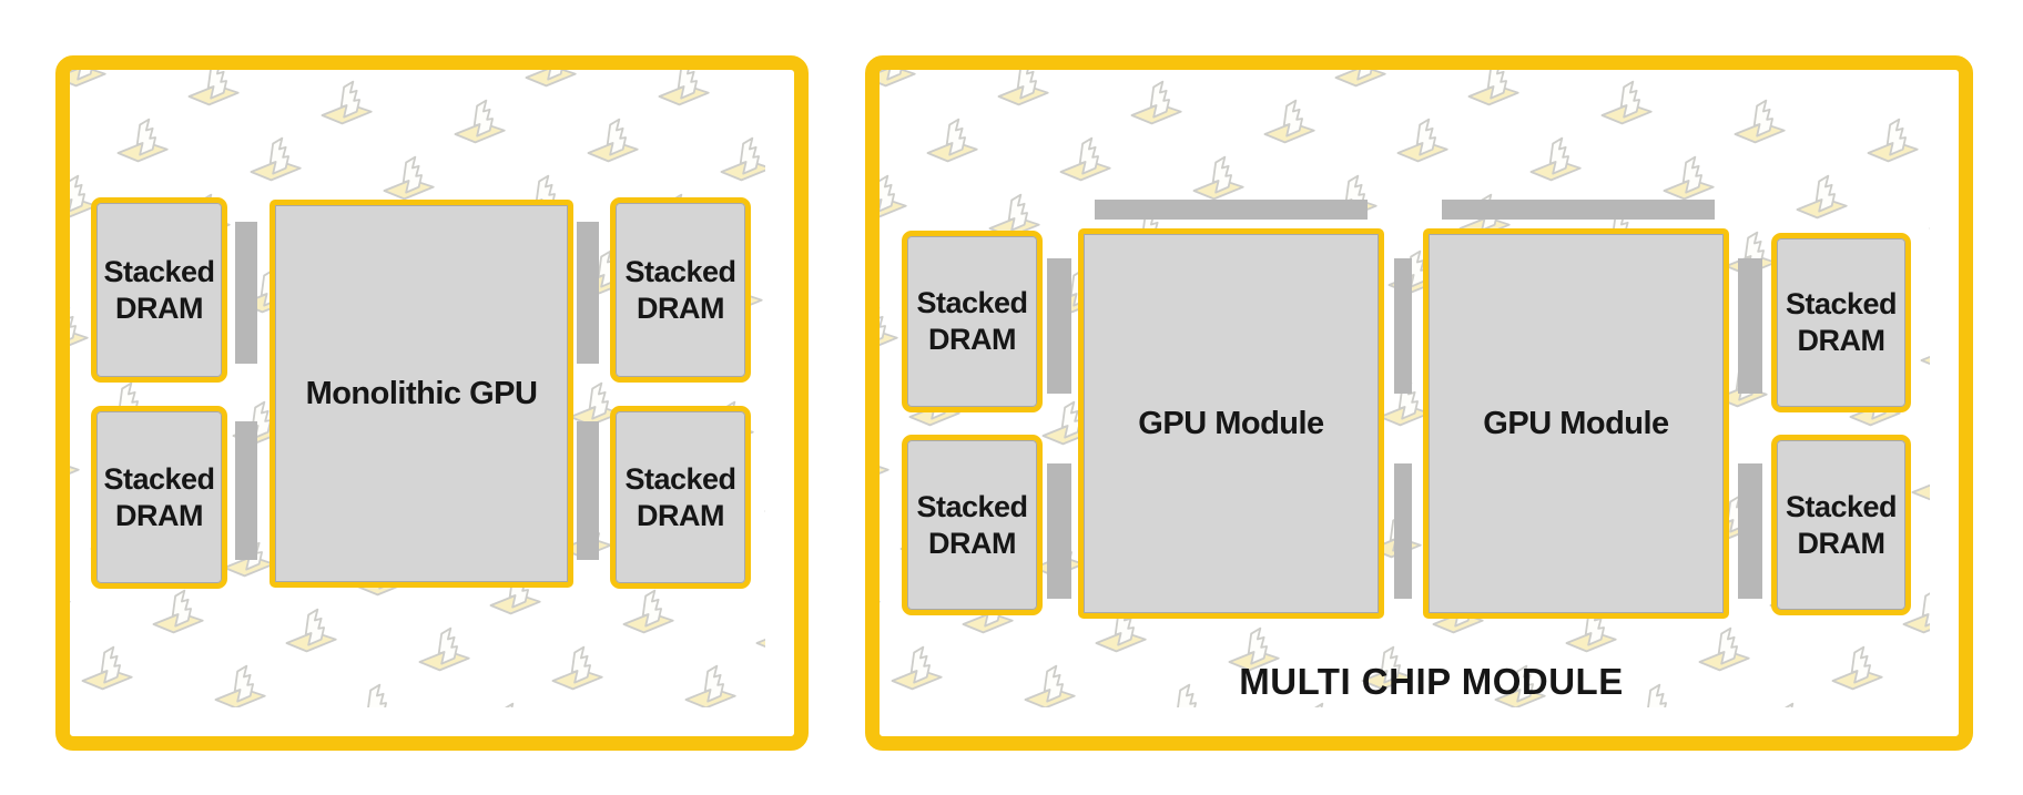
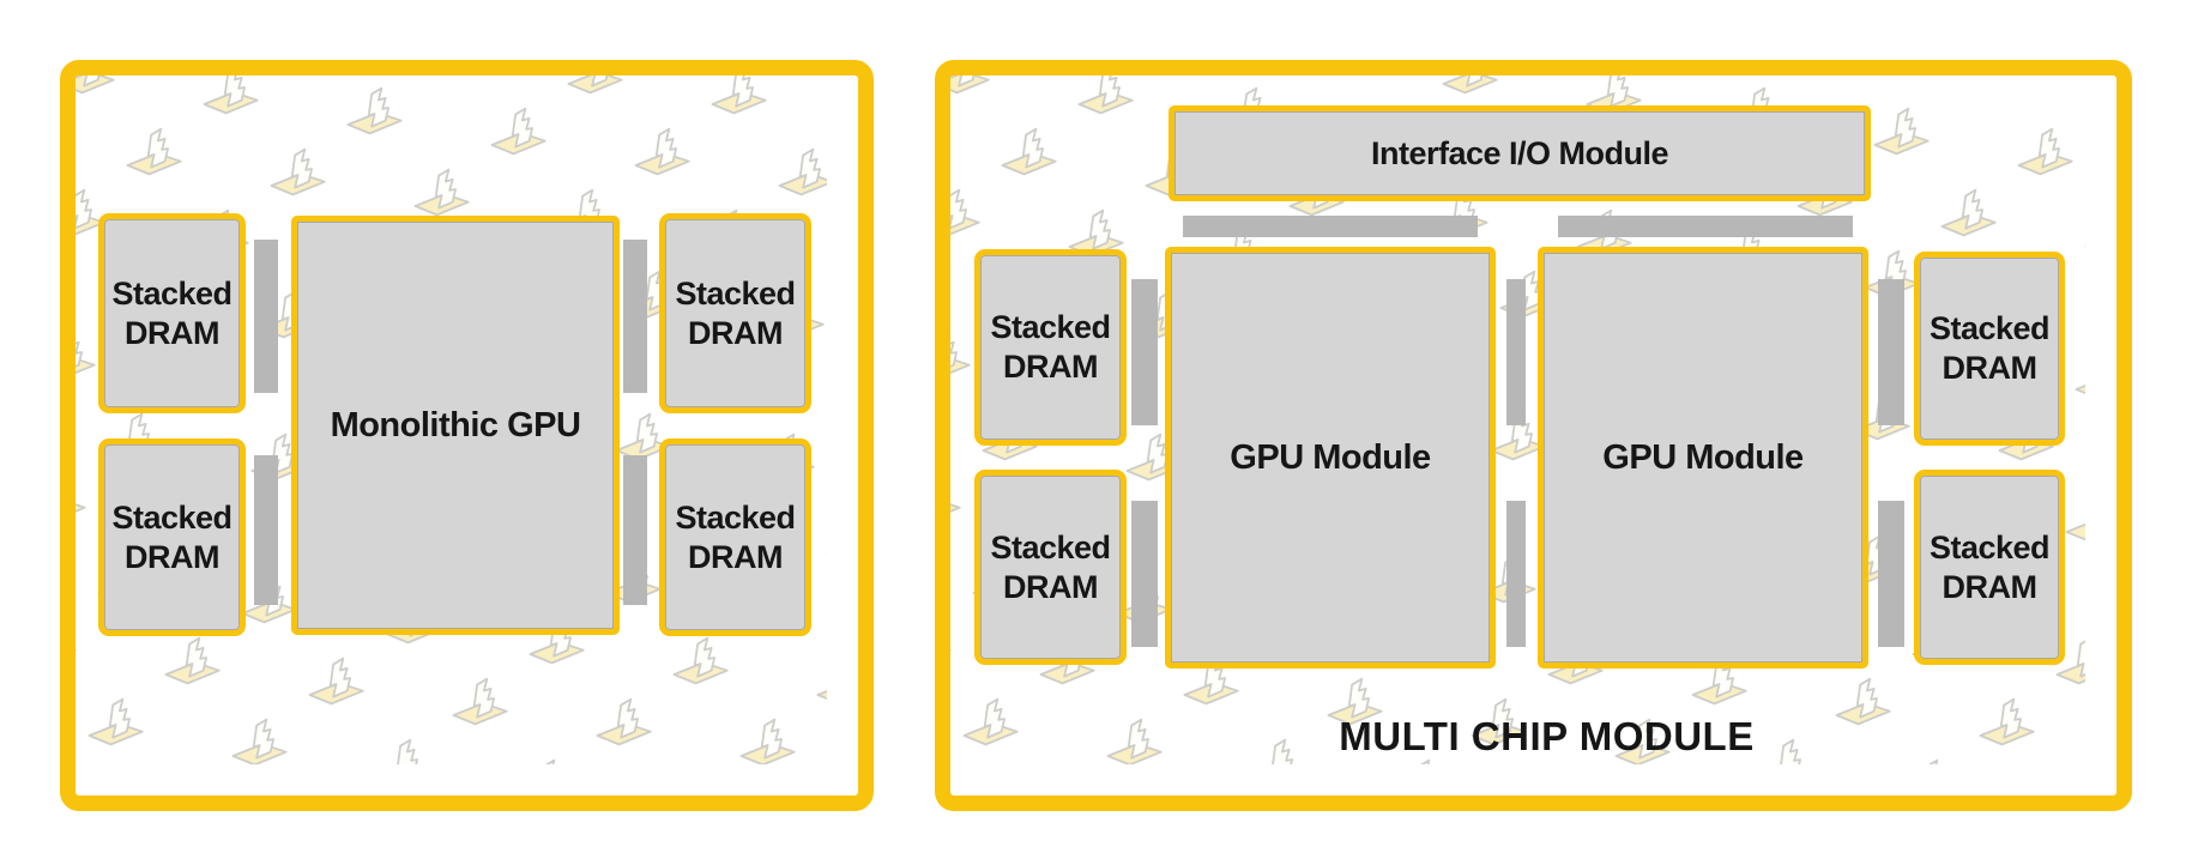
  Stacked DRAM
  Stacked DRAM
  Monolithic GPU
  Stacked DRAM
  Stacked DRAM
+ Interface I/O Module
  Stacked DRAM
  Stacked DRAM
  GPU Module
  GPU Module
  Stacked DRAM
  Stacked DRAM
  MULTI CHIP MODULE
